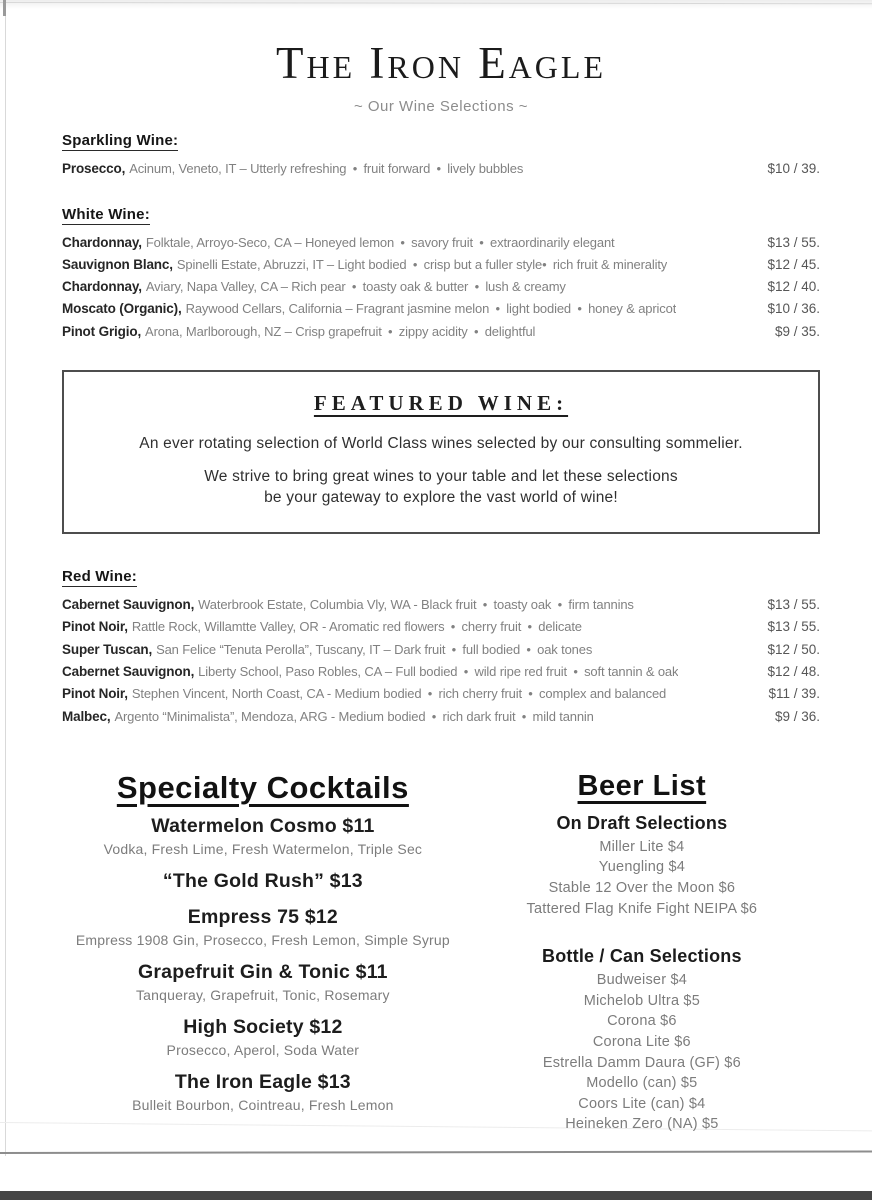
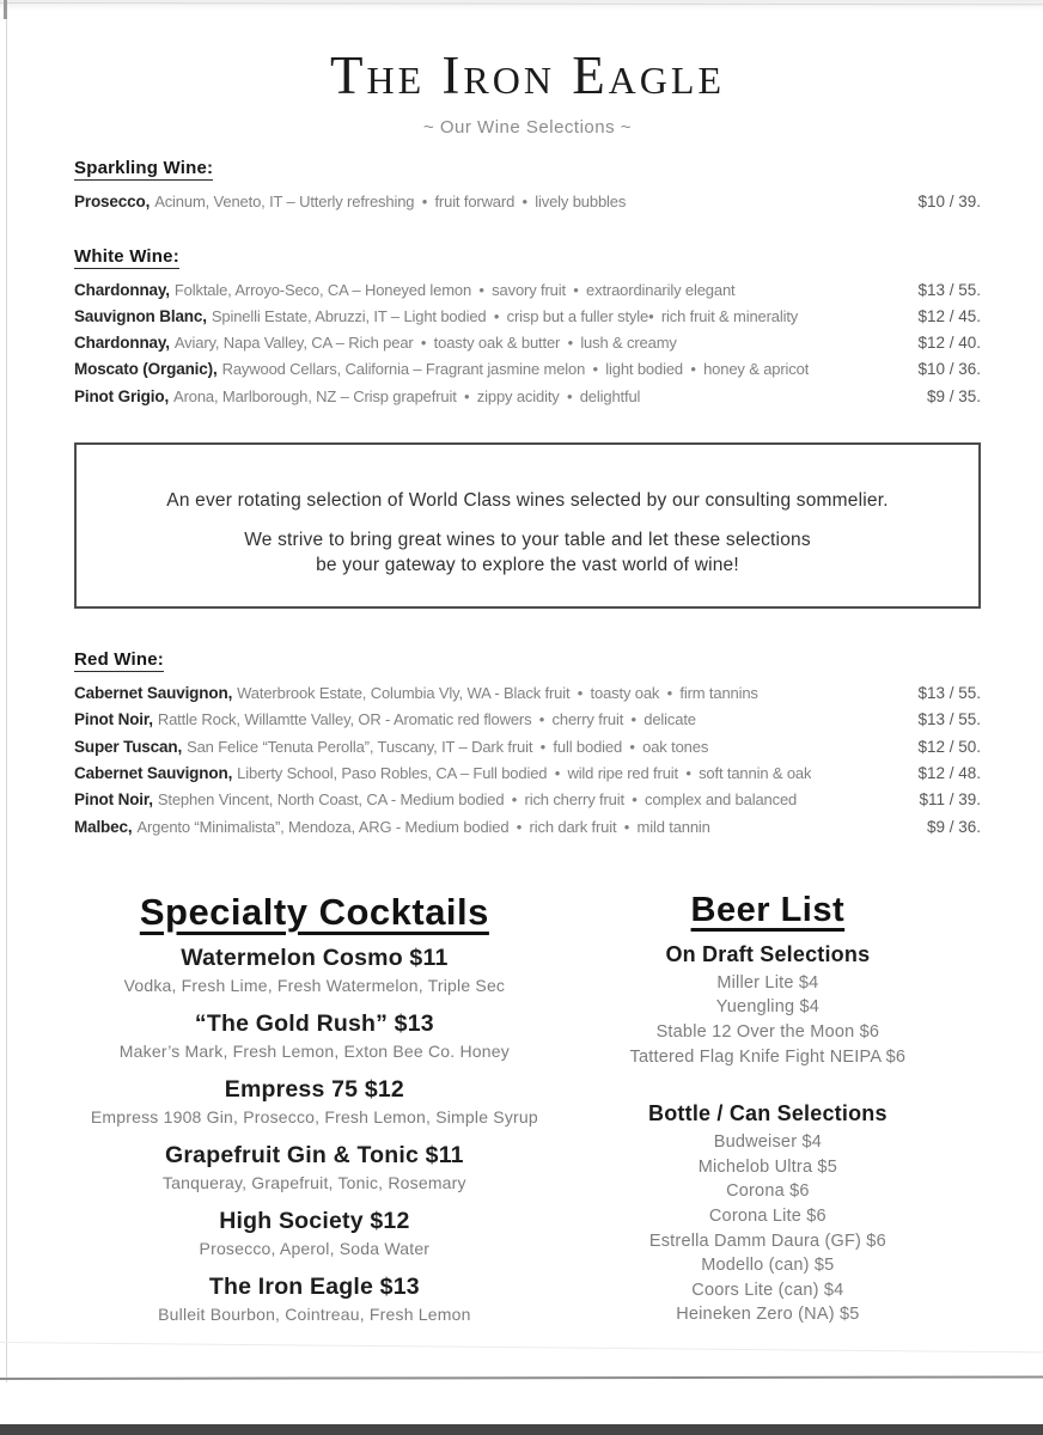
  The Iron Eagle
  ~ Our Wine Selections ~
  Sparkling Wine:
  Prosecco, Acinum, Veneto, IT – Utterly refreshing • fruit forward • lively bubbles
  $10 / 39.
  White Wine:
  Chardonnay, Folktale, Arroyo-Seco, CA – Honeyed lemon • savory fruit • extraordinarily elegant
  $13 / 55.
  Sauvignon Blanc, Spinelli Estate, Abruzzi, IT – Light bodied • crisp but a fuller style• rich fruit & minerality
  $12 / 45.
  Chardonnay, Aviary, Napa Valley, CA – Rich pear • toasty oak & butter • lush & creamy
  $12 / 40.
  Moscato (Organic), Raywood Cellars, California – Fragrant jasmine melon • light bodied • honey & apricot
  $10 / 36.
  Pinot Grigio, Arona, Marlborough, NZ – Crisp grapefruit • zippy acidity • delightful
  $9 / 35.
- FEATURED WINE:
  An ever rotating selection of World Class wines selected by our consulting sommelier.
  We strive to bring great wines to your table and let these selections
  be your gateway to explore the vast world of wine!
  Red Wine:
  Cabernet Sauvignon, Waterbrook Estate, Columbia Vly, WA - Black fruit • toasty oak • firm tannins
  $13 / 55.
  Pinot Noir, Rattle Rock, Willamtte Valley, OR - Aromatic red flowers • cherry fruit • delicate
  $13 / 55.
  Super Tuscan, San Felice “Tenuta Perolla”, Tuscany, IT – Dark fruit • full bodied • oak tones
  $12 / 50.
  Cabernet Sauvignon, Liberty School, Paso Robles, CA – Full bodied • wild ripe red fruit • soft tannin & oak
  $12 / 48.
  Pinot Noir, Stephen Vincent, North Coast, CA - Medium bodied • rich cherry fruit • complex and balanced
  $11 / 39.
  Malbec, Argento “Minimalista”, Mendoza, ARG - Medium bodied • rich dark fruit • mild tannin
  $9 / 36.
  Specialty Cocktails
  Watermelon Cosmo $11
  Vodka, Fresh Lime, Fresh Watermelon, Triple Sec
  “The Gold Rush” $13
+ Maker’s Mark, Fresh Lemon, Exton Bee Co. Honey
  Empress 75 $12
  Empress 1908 Gin, Prosecco, Fresh Lemon, Simple Syrup
  Grapefruit Gin & Tonic $11
  Tanqueray, Grapefruit, Tonic, Rosemary
  High Society $12
  Prosecco, Aperol, Soda Water
  The Iron Eagle $13
  Bulleit Bourbon, Cointreau, Fresh Lemon
  Beer List
  On Draft Selections
  Miller Lite $4
  Yuengling $4
  Stable 12 Over the Moon $6
  Tattered Flag Knife Fight NEIPA $6
  Bottle / Can Selections
  Budweiser $4
  Michelob Ultra $5
  Corona $6
  Corona Lite $6
  Estrella Damm Daura (GF) $6
  Modello (can) $5
  Coors Lite (can) $4
  Heineken Zero (NA) $5
